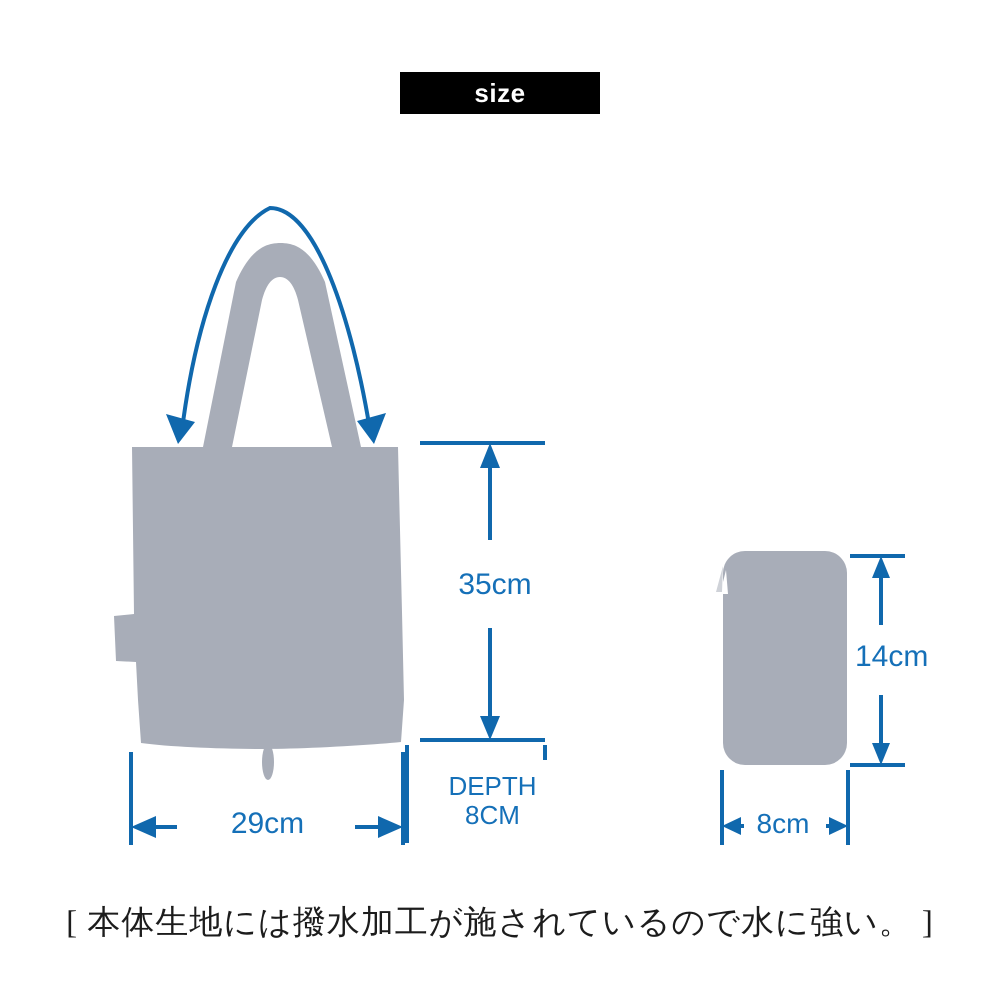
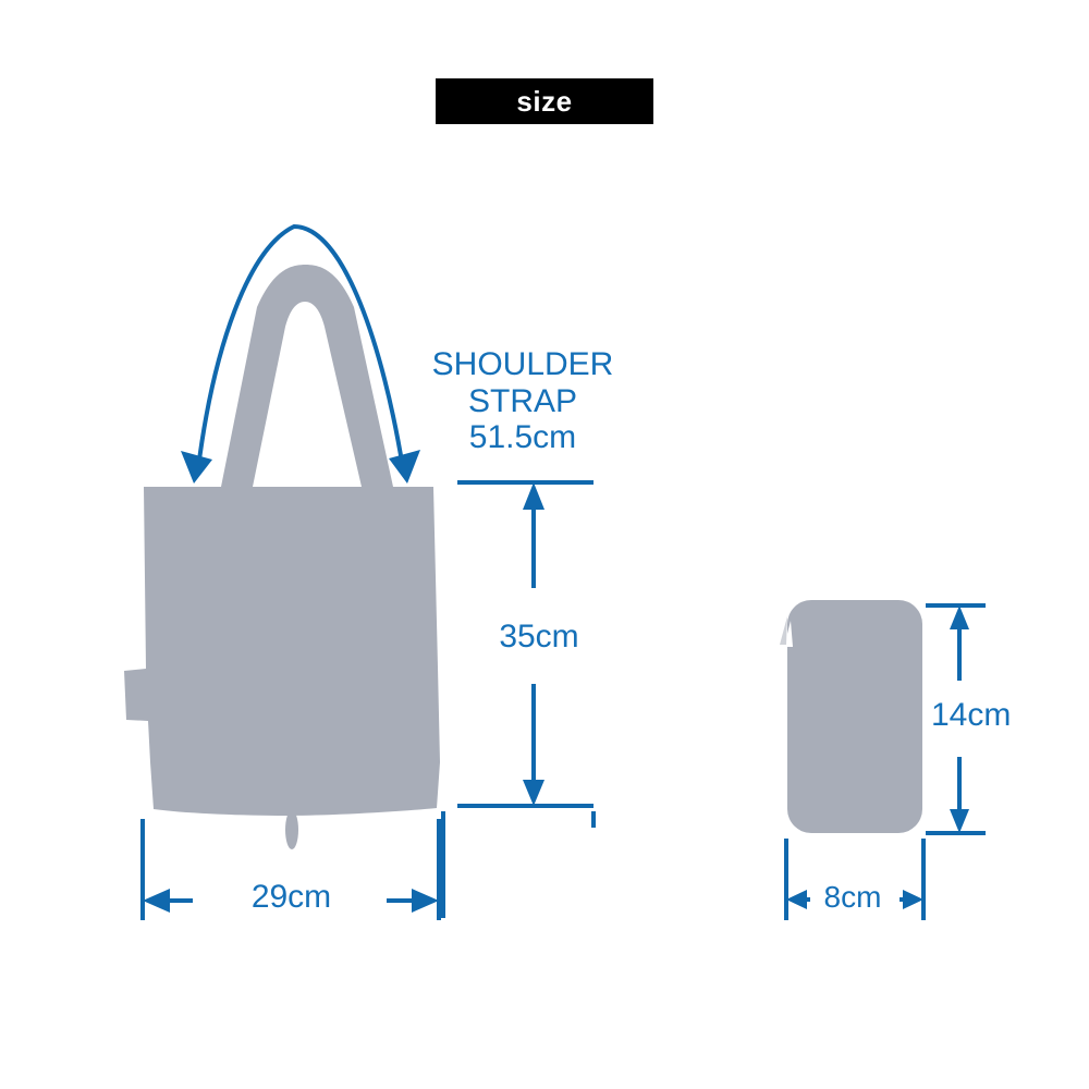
  size
+ SHOULDER
+ STRAP
+ 51.5cm
  35cm
- DEPTH
- 8CM
  29cm
  14cm
  8cm
- [ 本体生地には撥水加工が施されているので水に強い。 ]
